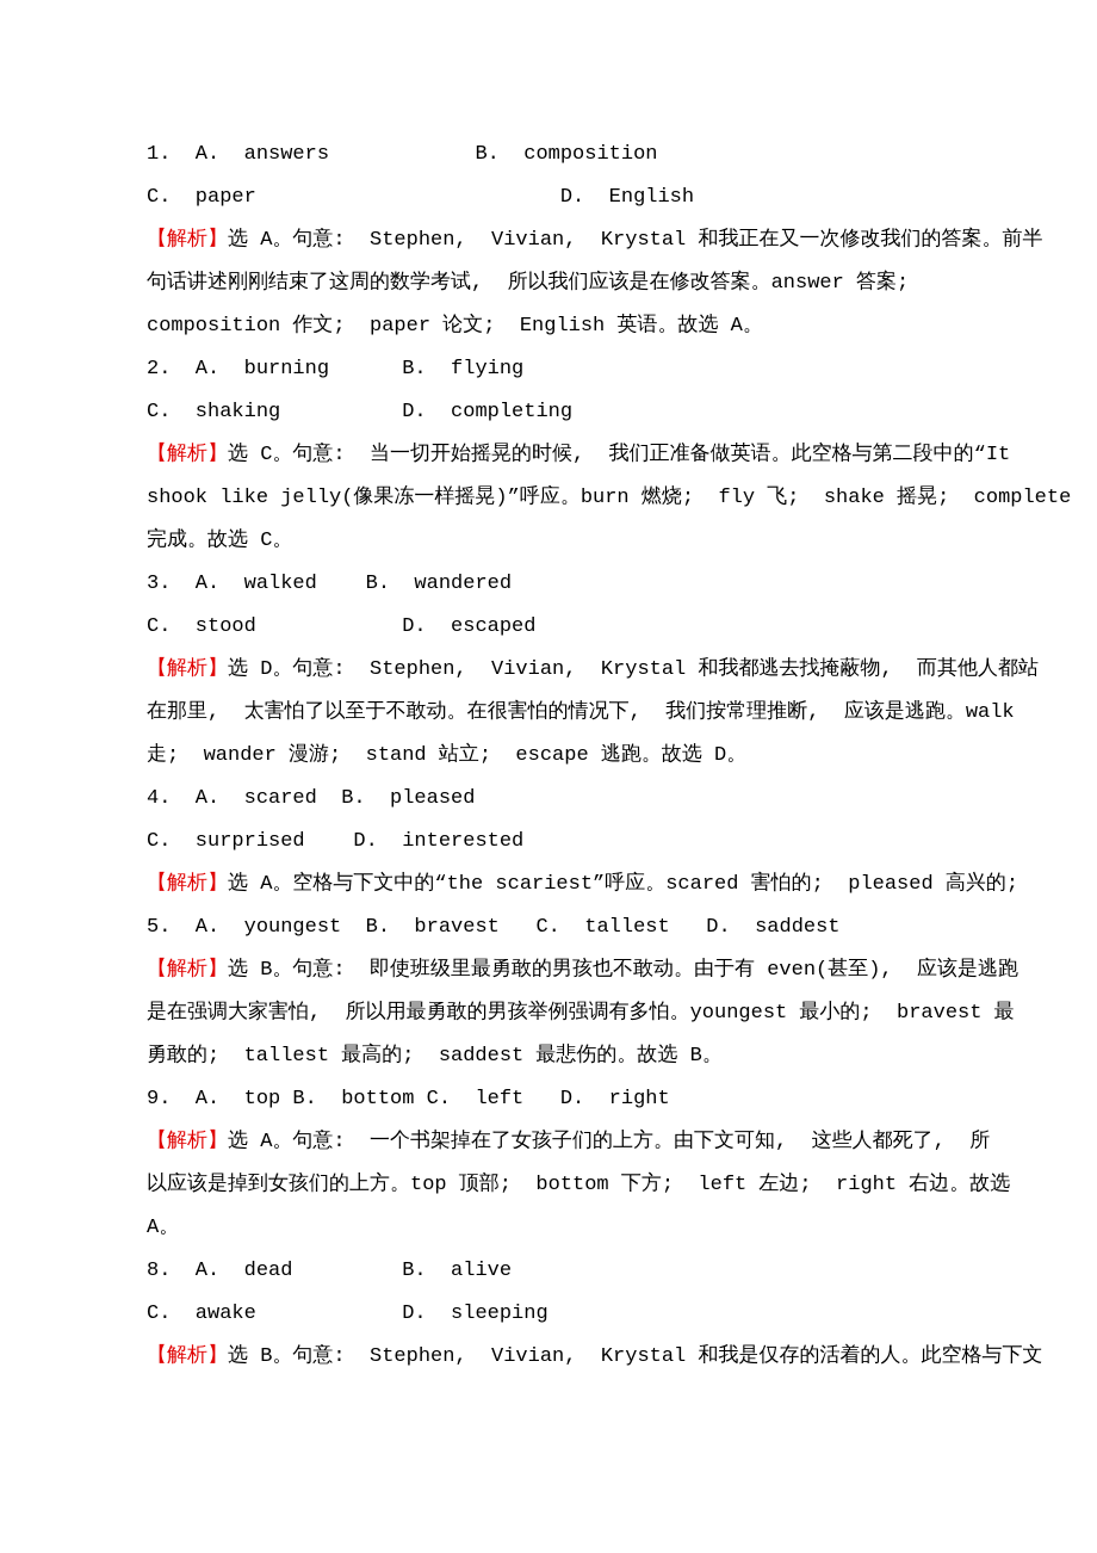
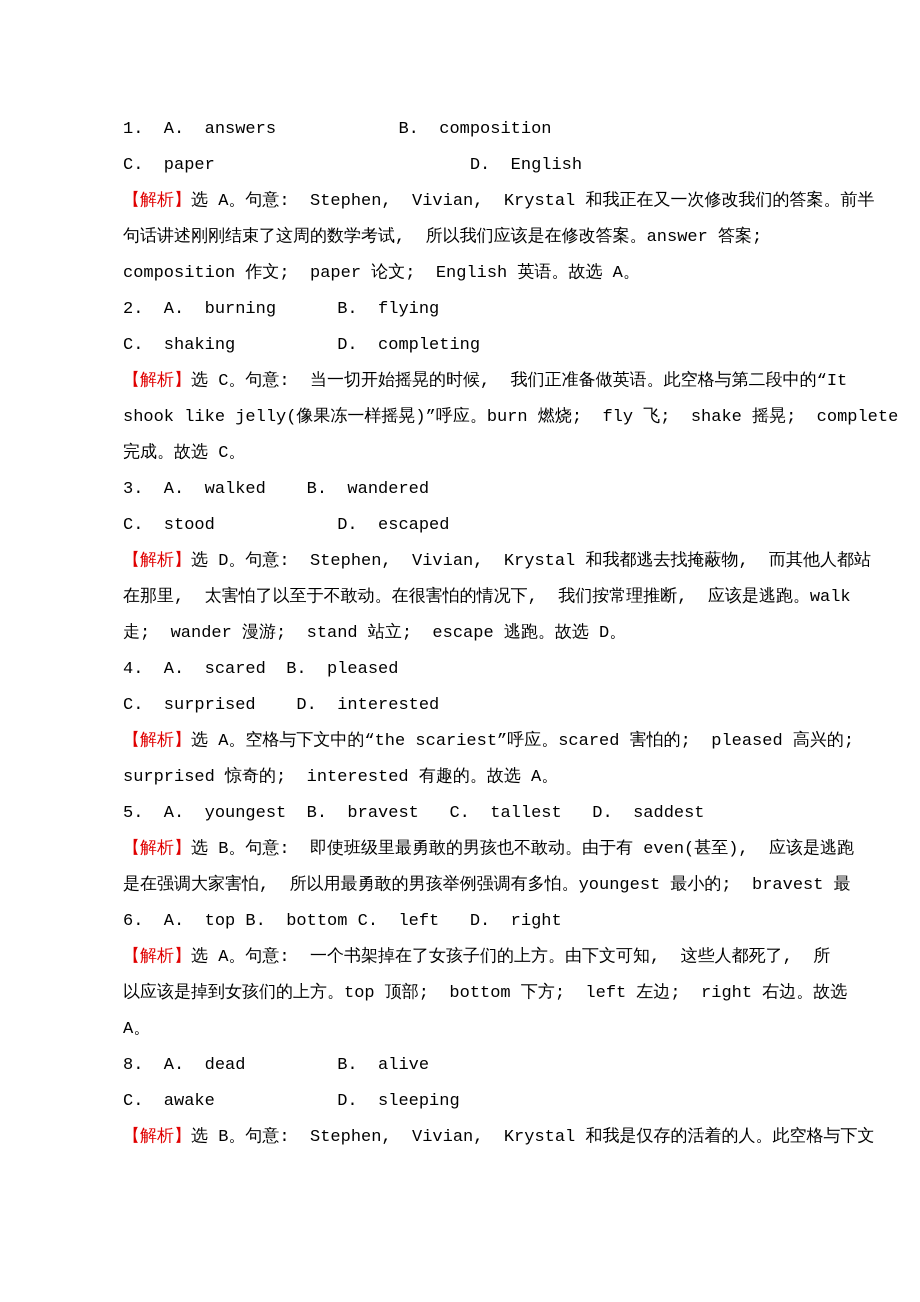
  1. A. answers B. composition
  C. paper D. English
  【解析】选 A。句意: Stephen, Vivian, Krystal 和我正在又一次修改我们的答案。前半
  句话讲述刚刚结束了这周的数学考试, 所以我们应该是在修改答案。answer 答案;
  composition 作文; paper 论文; English 英语。故选 A。
  2. A. burning B. flying
  C. shaking D. completing
  【解析】选 C。句意: 当一切开始摇晃的时候, 我们正准备做英语。此空格与第二段中的“It
  shook like jelly(像果冻一样摇晃)”呼应。burn 燃烧; fly 飞; shake 摇晃; complete
  完成。故选 C。
  3. A. walked B. wandered
  C. stood D. escaped
  【解析】选 D。句意: Stephen, Vivian, Krystal 和我都逃去找掩蔽物, 而其他人都站
  在那里, 太害怕了以至于不敢动。在很害怕的情况下, 我们按常理推断, 应该是逃跑。walk
  走; wander 漫游; stand 站立; escape 逃跑。故选 D。
  4. A. scared B. pleased
  C. surprised D. interested
  【解析】选 A。空格与下文中的“the scariest”呼应。scared 害怕的; pleased 高兴的;
+ surprised 惊奇的; interested 有趣的。故选 A。
  5. A. youngest B. bravest C. tallest D. saddest
  【解析】选 B。句意: 即使班级里最勇敢的男孩也不敢动。由于有 even(甚至), 应该是逃跑
  是在强调大家害怕, 所以用最勇敢的男孩举例强调有多怕。youngest 最小的; bravest 最
- 勇敢的; tallest 最高的; saddest 最悲伤的。故选 B。
- 9. A. top B. bottom C. left D. right
+ 6. A. top B. bottom C. left D. right
  【解析】选 A。句意: 一个书架掉在了女孩子们的上方。由下文可知, 这些人都死了, 所
  以应该是掉到女孩们的上方。top 顶部; bottom 下方; left 左边; right 右边。故选
  A。
  8. A. dead B. alive
  C. awake D. sleeping
  【解析】选 B。句意: Stephen, Vivian, Krystal 和我是仅存的活着的人。此空格与下文
